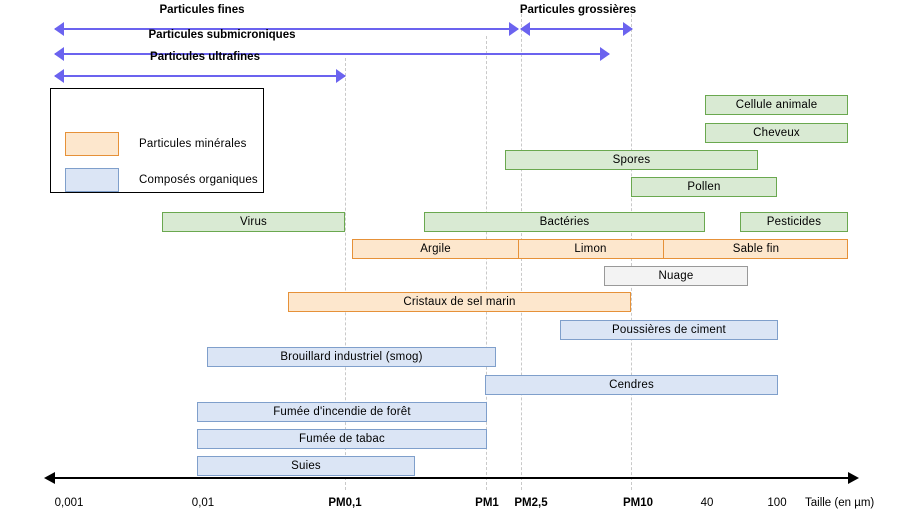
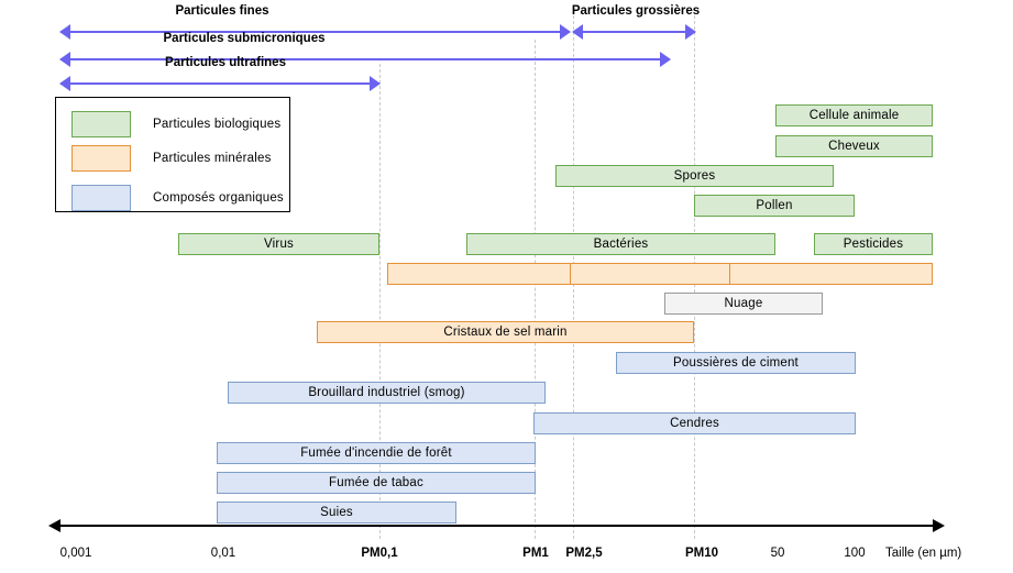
  Particules fines
  Particules submicroniques
  Particules ultrafines
  Particules grossières
+ Particules biologiques
  Particules minérales
  Composés organiques
  Cellule animale
  Cheveux
  Spores
  Pollen
  Virus
  Bactéries
  Pesticides
  Nuage
  Cristaux de sel marin
  Poussières de ciment
  Brouillard industriel (smog)
  Cendres
  Fumée d'incendie de forêt
  Fumée de tabac
  Suies
- Argile
- Limon
- Sable fin
  0,001
  0,01
  PM0,1
  PM1
  PM2,5
  PM10
- 40
+ 50
  100
  Taille (en µm)
